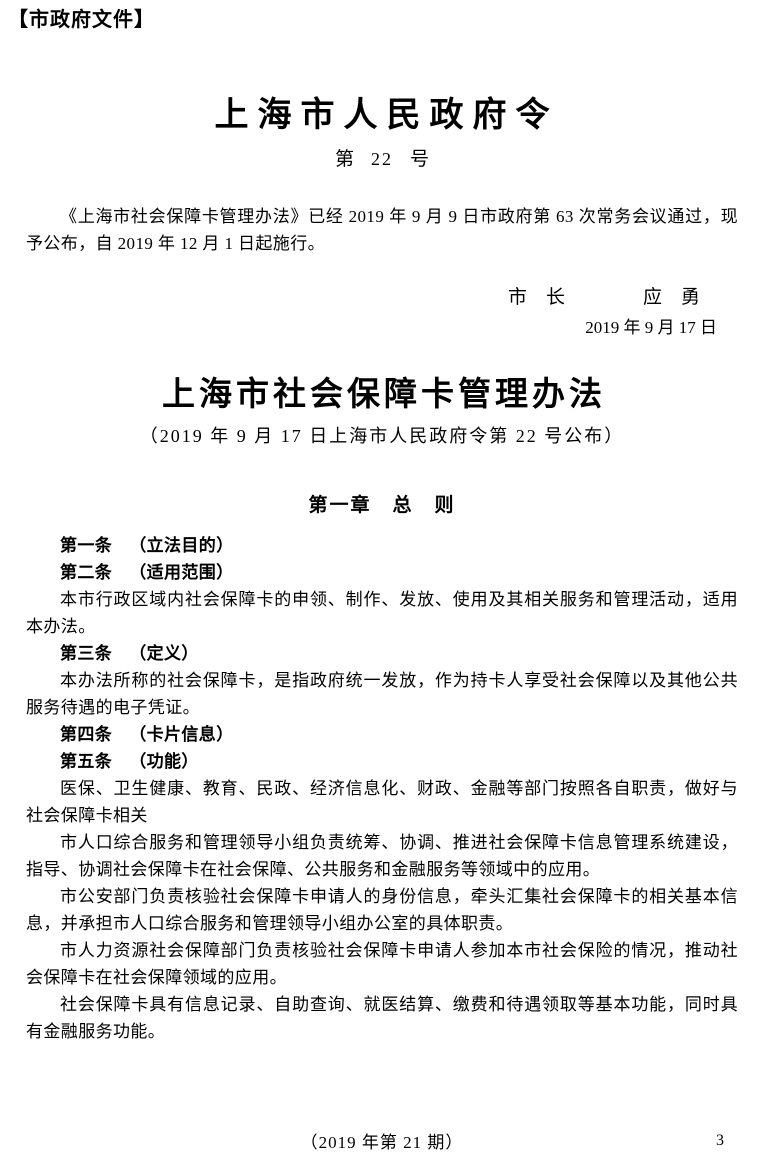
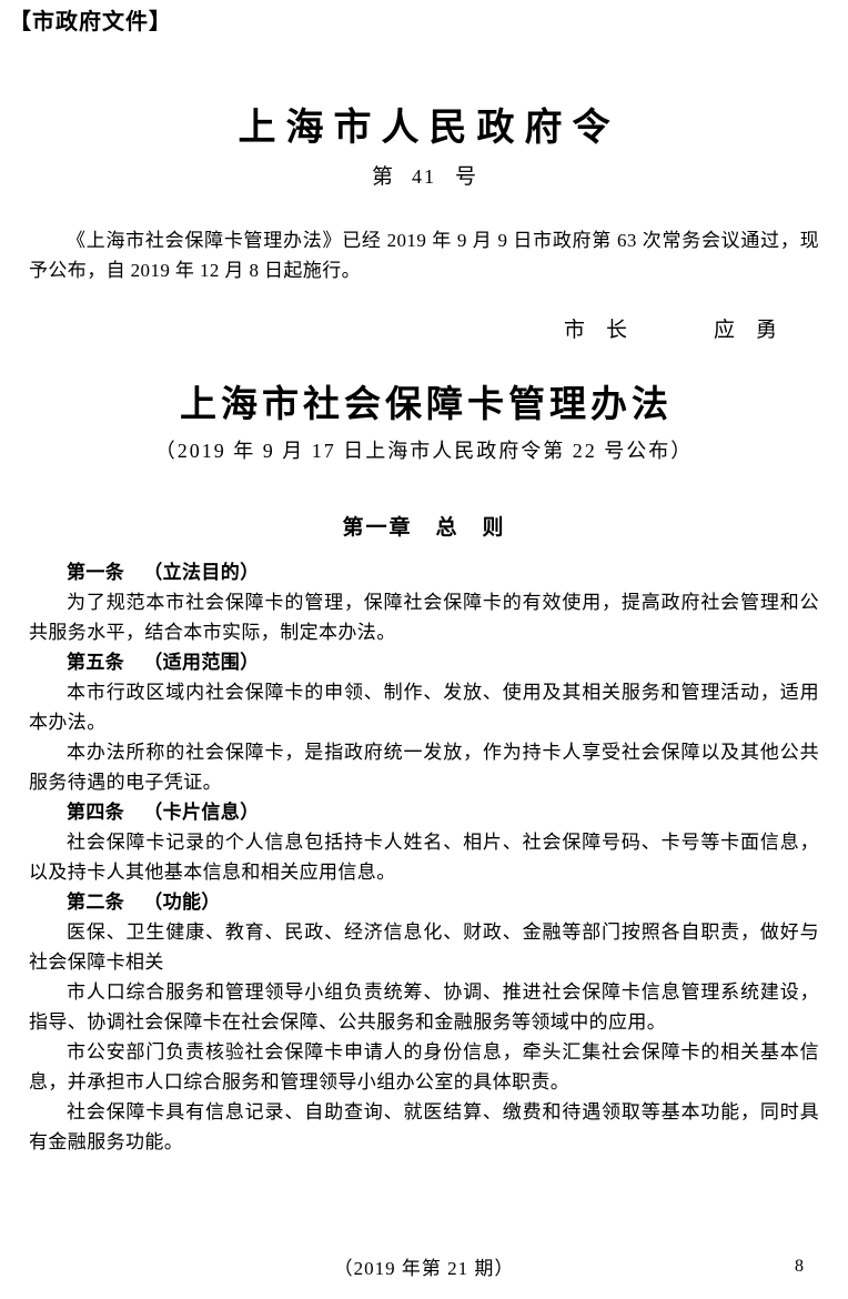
  【市政府文件】
  上海市人民政府令
- 第 22 号
+ 第 41 号
- 《上海市社会保障卡管理办法》已经 2019 年 9 月 9 日市政府第 63 次常务会议通过，现予公布，自 2019 年 12 月 1 日起施行。
+ 《上海市社会保障卡管理办法》已经 2019 年 9 月 9 日市政府第 63 次常务会议通过，现予公布，自 2019 年 12 月 8 日起施行。
  市 长 应 勇
- 2019 年 9 月 17 日
  上海市社会保障卡管理办法
  （2019 年 9 月 17 日上海市人民政府令第 22 号公布）
  第一章 总 则
  第一条 （立法目的）
+ 为了规范本市社会保障卡的管理，保障社会保障卡的有效使用，提高政府社会管理和公共服务水平，结合本市实际，制定本办法。
- 第二条 （适用范围）
+ 第五条 （适用范围）
  本市行政区域内社会保障卡的申领、制作、发放、使用及其相关服务和管理活动，适用本办法。
- 第三条 （定义）
  本办法所称的社会保障卡，是指政府统一发放，作为持卡人享受社会保障以及其他公共服务待遇的电子凭证。
  第四条 （卡片信息）
+ 社会保障卡记录的个人信息包括持卡人姓名、相片、社会保障号码、卡号等卡面信息，以及持卡人其他基本信息和相关应用信息。
- 第五条 （功能）
+ 第二条 （功能）
  医保、卫生健康、教育、民政、经济信息化、财政、金融等部门按照各自职责，做好与社会保障卡相关
  市人口综合服务和管理领导小组负责统筹、协调、推进社会保障卡信息管理系统建设，指导、协调社会保障卡在社会保障、公共服务和金融服务等领域中的应用。
  市公安部门负责核验社会保障卡申请人的身份信息，牵头汇集社会保障卡的相关基本信息，并承担市人口综合服务和管理领导小组办公室的具体职责。
- 市人力资源社会保障部门负责核验社会保障卡申请人参加本市社会保险的情况，推动社会保障卡在社会保障领域的应用。
  社会保障卡具有信息记录、自助查询、就医结算、缴费和待遇领取等基本功能，同时具有金融服务功能。
  （2019 年第 21 期）
- 3
+ 8
